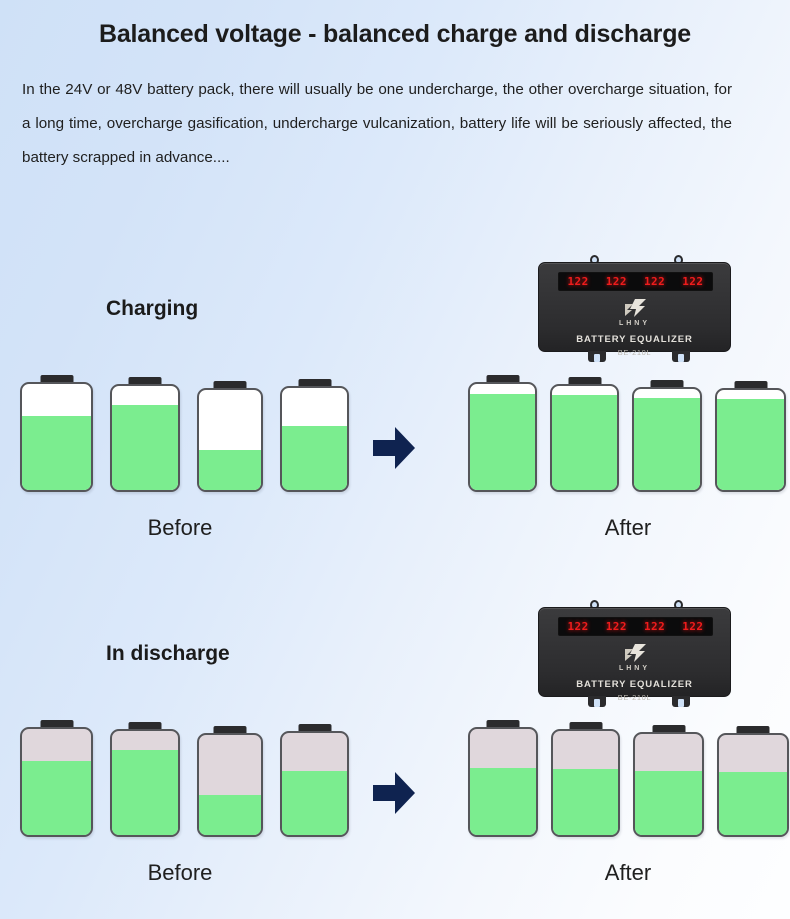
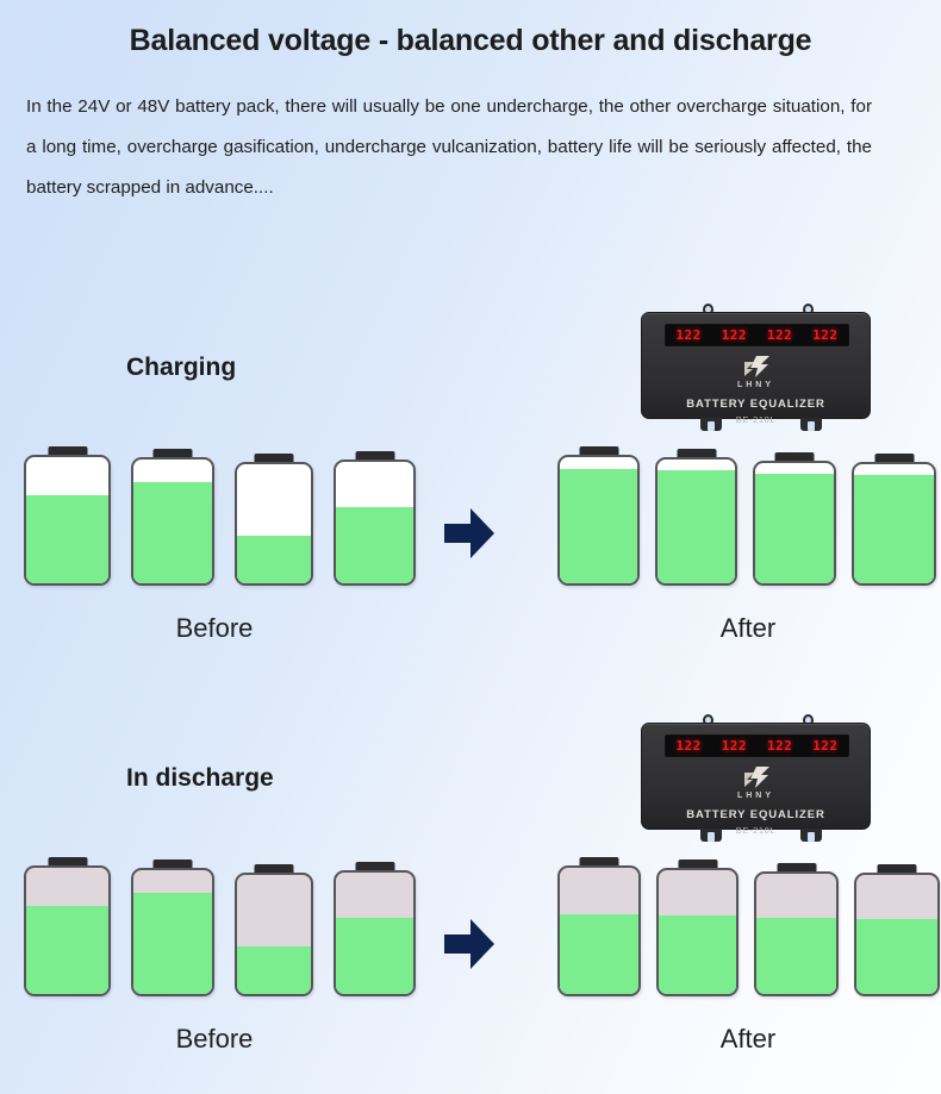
- Balanced voltage - balanced charge and discharge
+ Balanced voltage - balanced other and discharge
  In the 24V or 48V battery pack, there will usually be one undercharge, the other overcharge situation, for a long time, overcharge gasification, undercharge vulcanization, battery life will be seriously affected, the battery scrapped in advance....
  Charging
  122
  122
  122
  122
  BATTERY EQUALIZER
  BE-210L
  Before
  After
  In discharge
  122
  122
  122
  122
  BATTERY EQUALIZER
  BE-210L
  Before
  After
